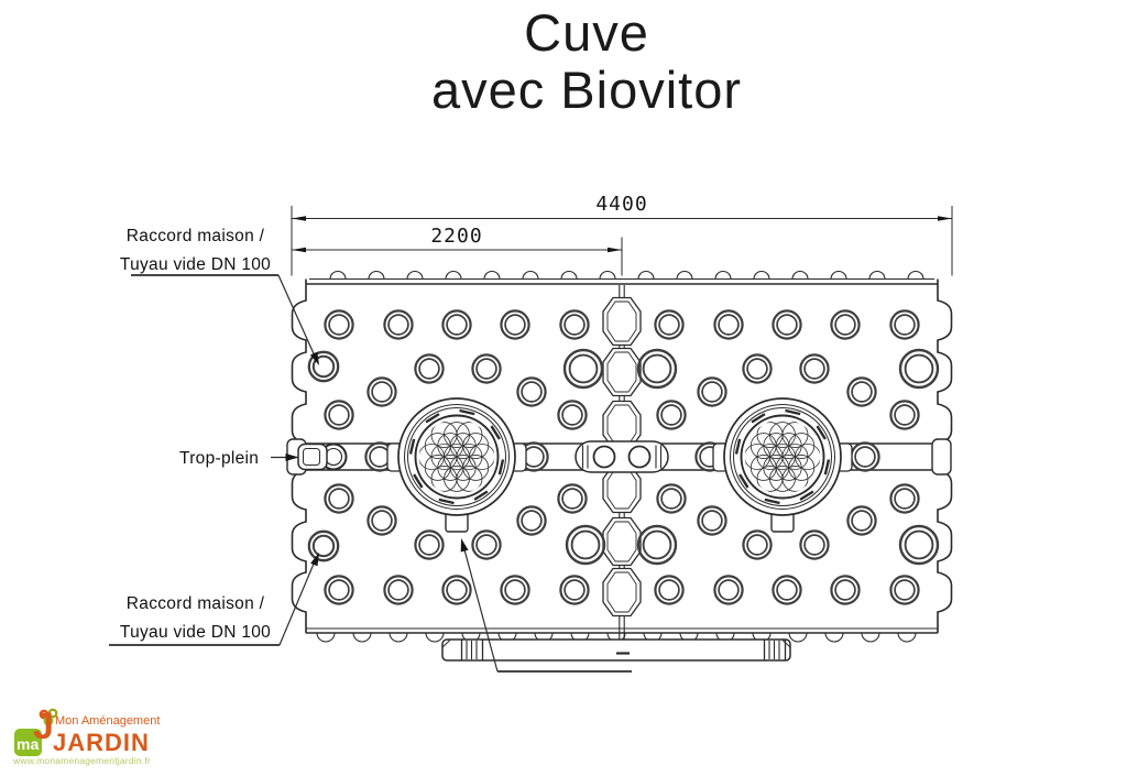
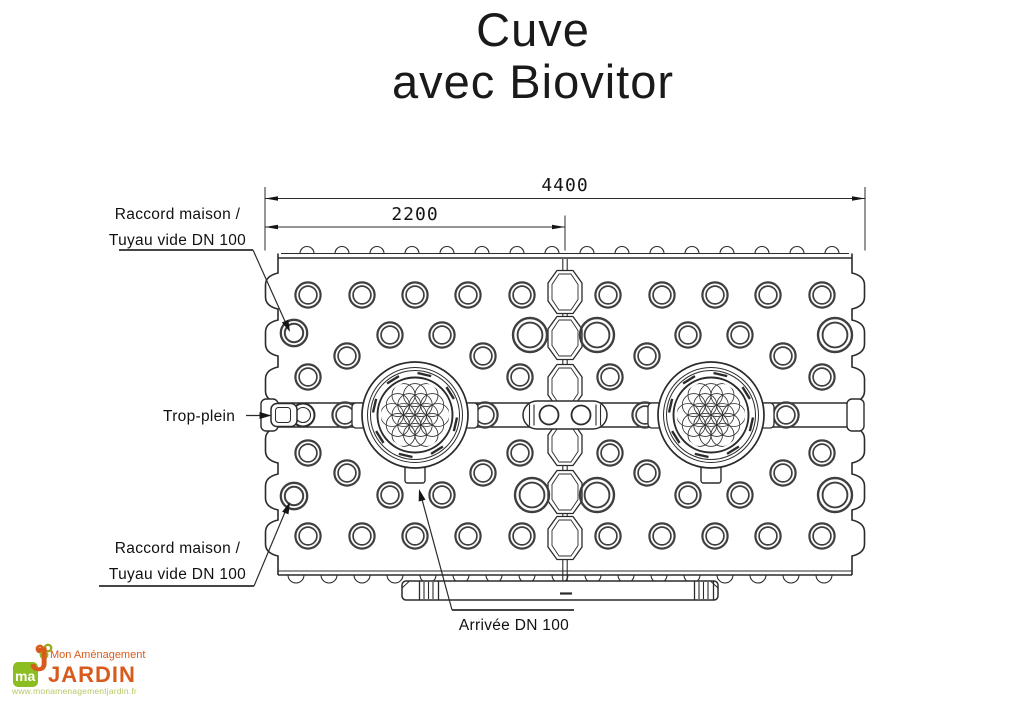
  4400
  2200
  Cuve
  avec Biovitor
  Raccord maison /
  Tuyau vide DN 100
  Trop-plein
  Raccord maison /
  Tuyau vide DN 100
+ Arrivée DN 100
  Mon Aménagement
  JARDIN
  ma
  J
  www.monamenagementjardin.fr
